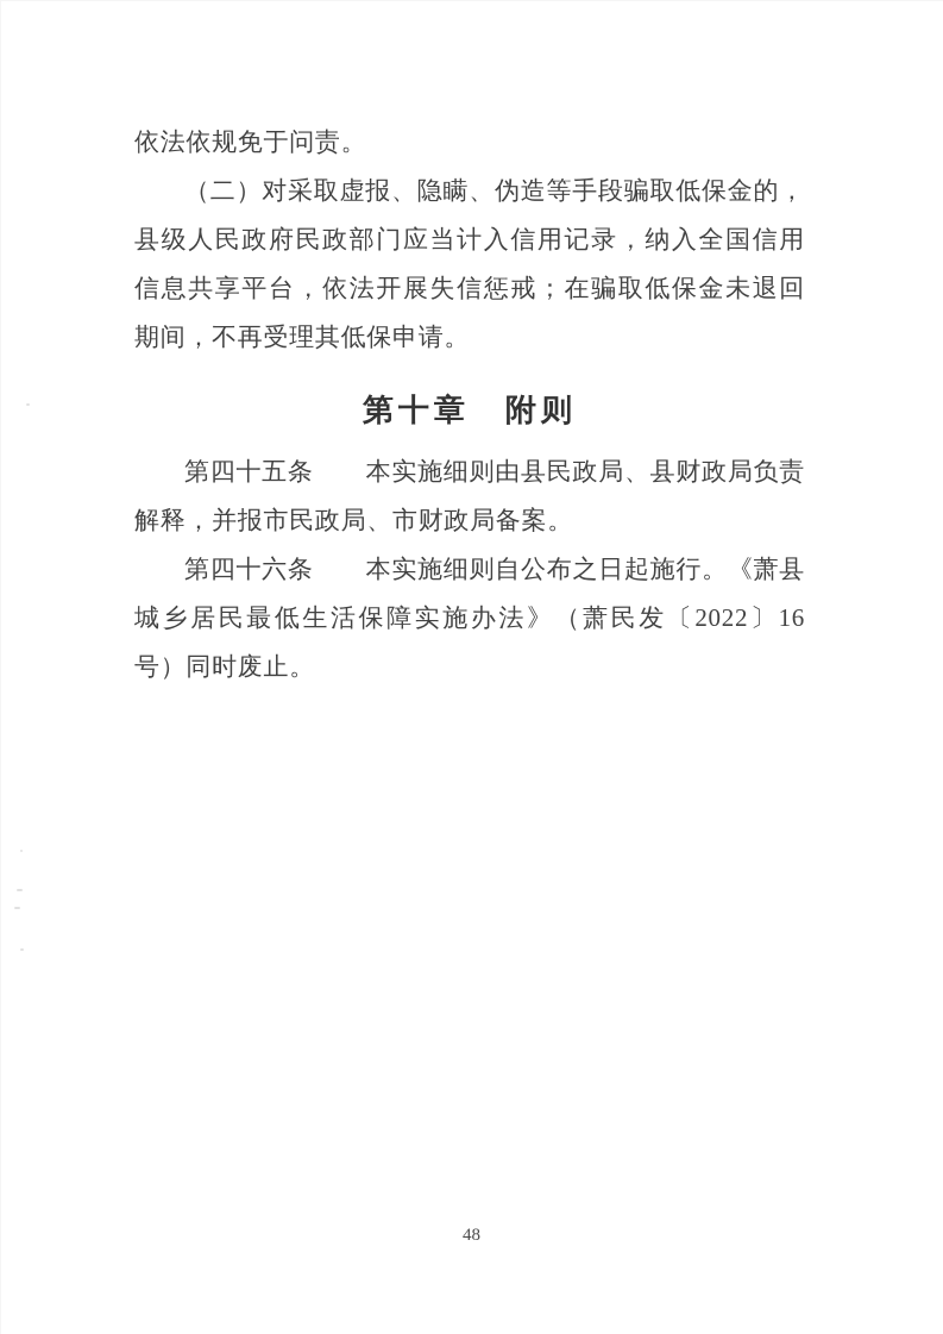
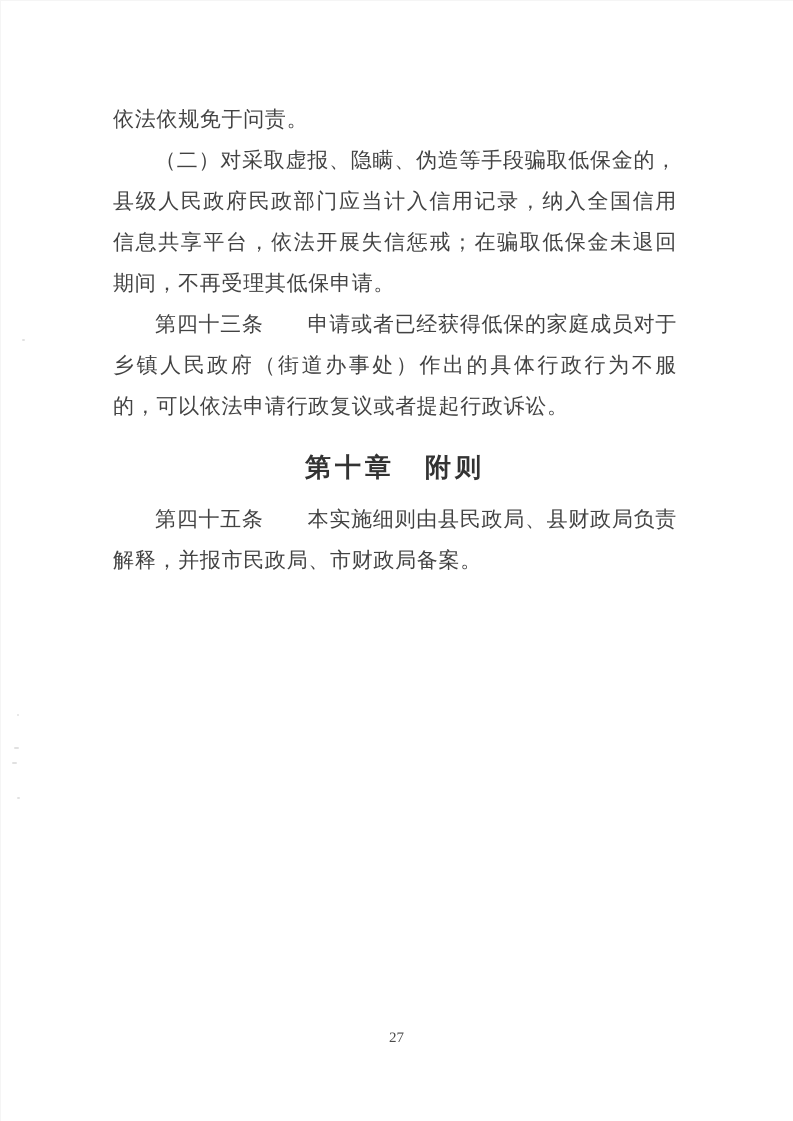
  依法依规免于问责。
  （二）对采取虚报、隐瞒、伪造等手段骗取低保金的，县级人民政府民政部门应当计入信用记录，纳入全国信用信息共享平台，依法开展失信惩戒；在骗取低保金未退回期间，不再受理其低保申请。
+ 第四十三条 申请或者已经获得低保的家庭成员对于乡镇人民政府（街道办事处）作出的具体行政行为不服的，可以依法申请行政复议或者提起行政诉讼。
  第十章 附则
  第四十五条 本实施细则由县民政局、县财政局负责解释，并报市民政局、市财政局备案。
- 第四十六条 本实施细则自公布之日起施行。《萧县城乡居民最低生活保障实施办法》（萧民发〔2022〕16号）同时废止。
- 48
+ 27
